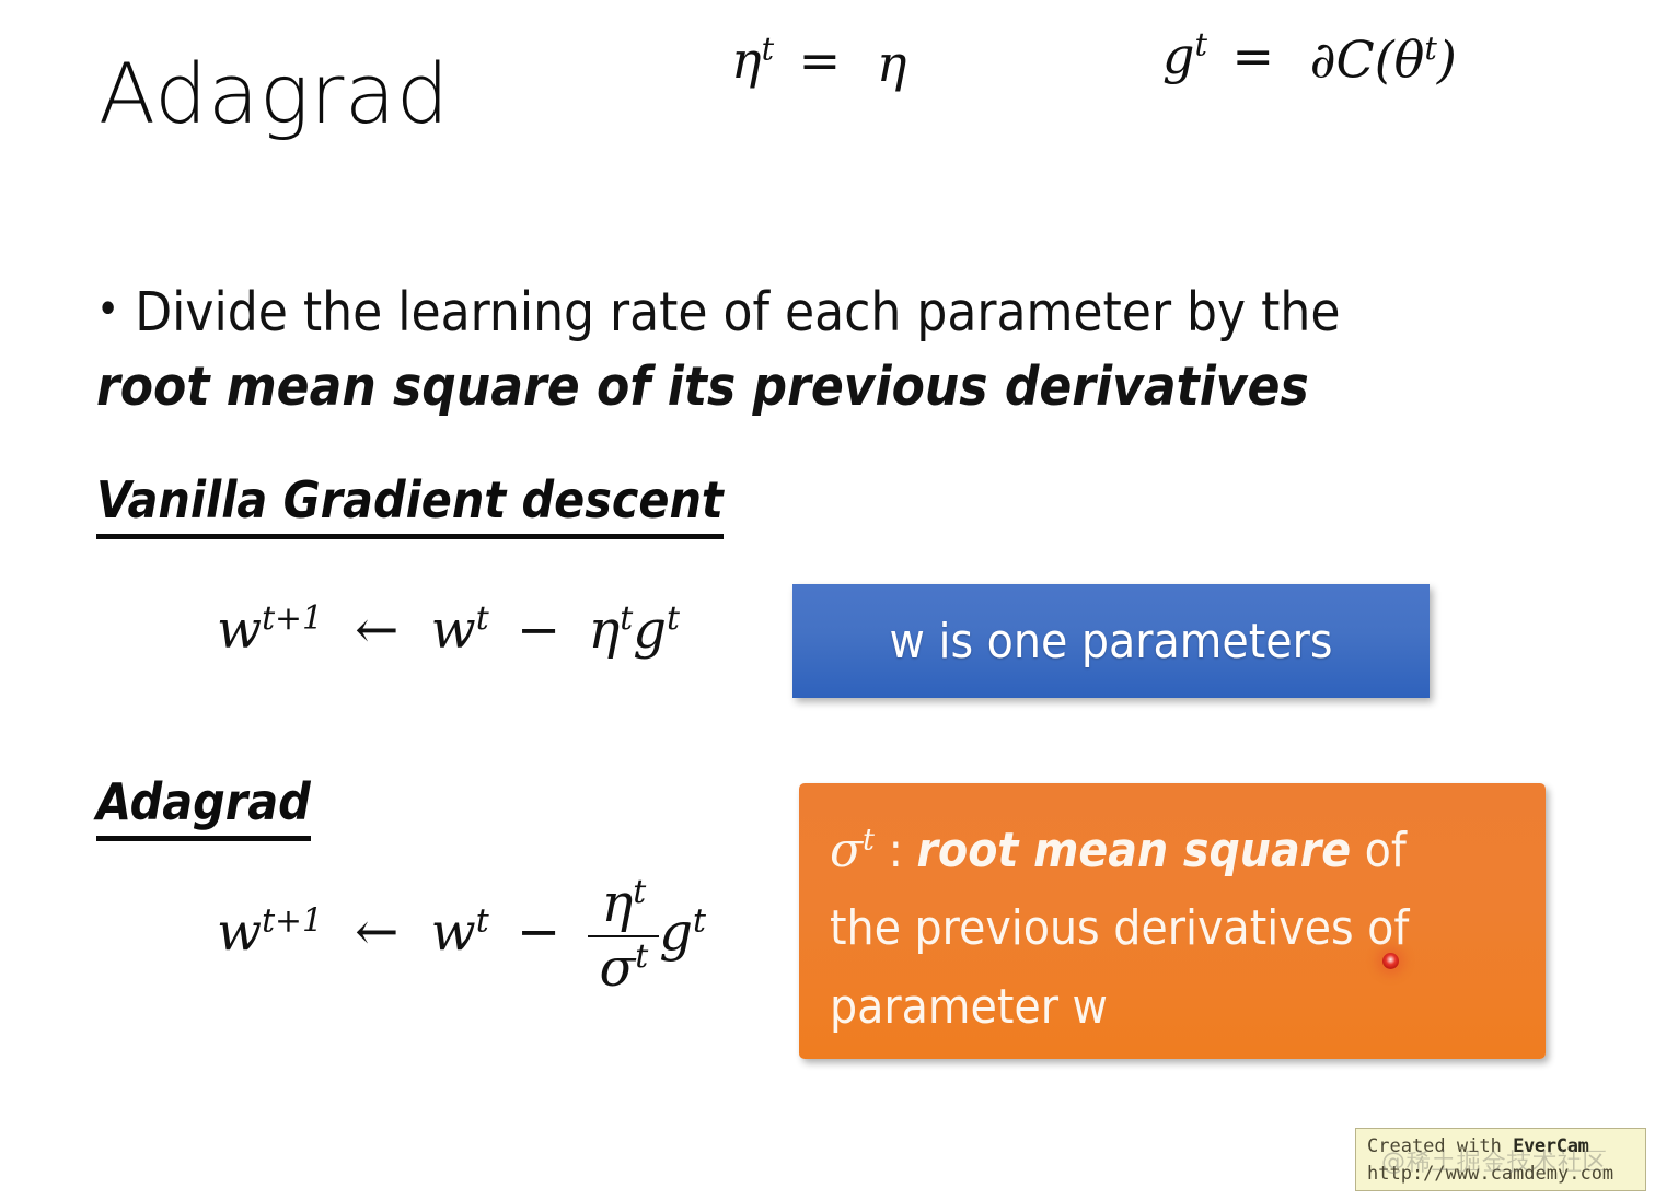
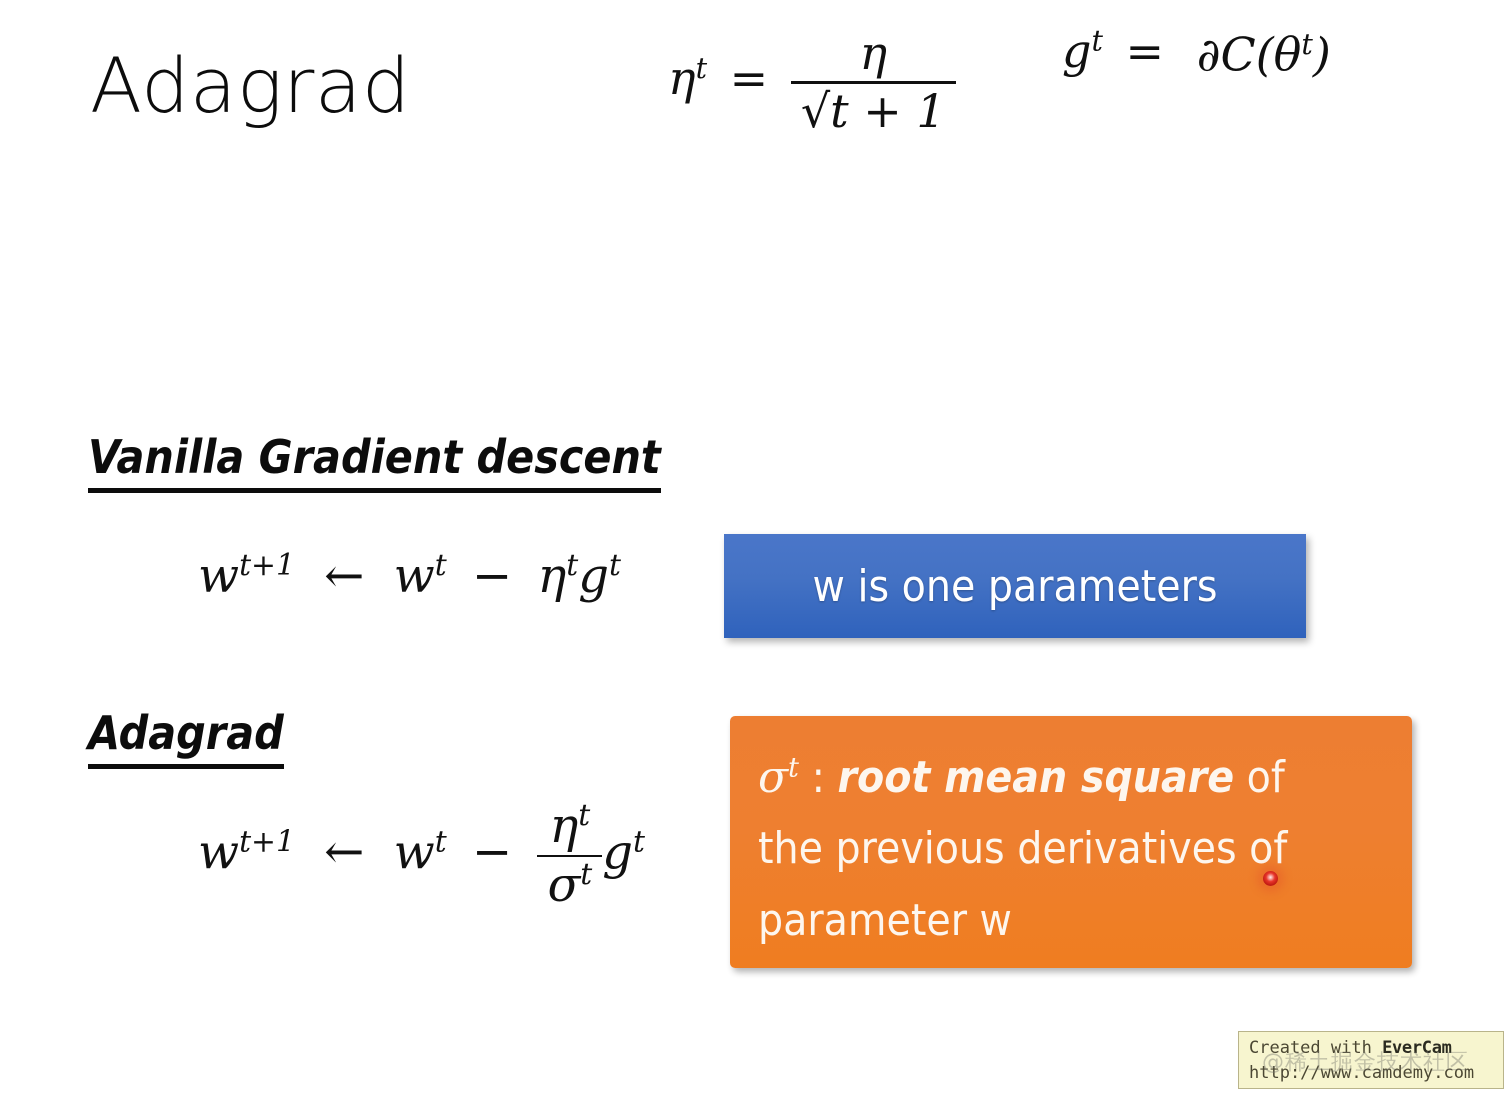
  Adagrad
  ηt =
  η
+ √t + 1
  gt =
  ∂C(θt)
- • Divide the learning rate of each parameter by the
- root mean square of its previous derivatives
  Vanilla Gradient descent
  wt+1 ← wt − ηtgt
  Adagrad
  wt+1 ← wt −
  ηt
  σt
  gt
  w is one parameters
  σt : root mean square of
  the previous derivatives of
  parameter w
  Created with EverCam
  http://www.camdemy.com
  @稀土掘金技术社区
